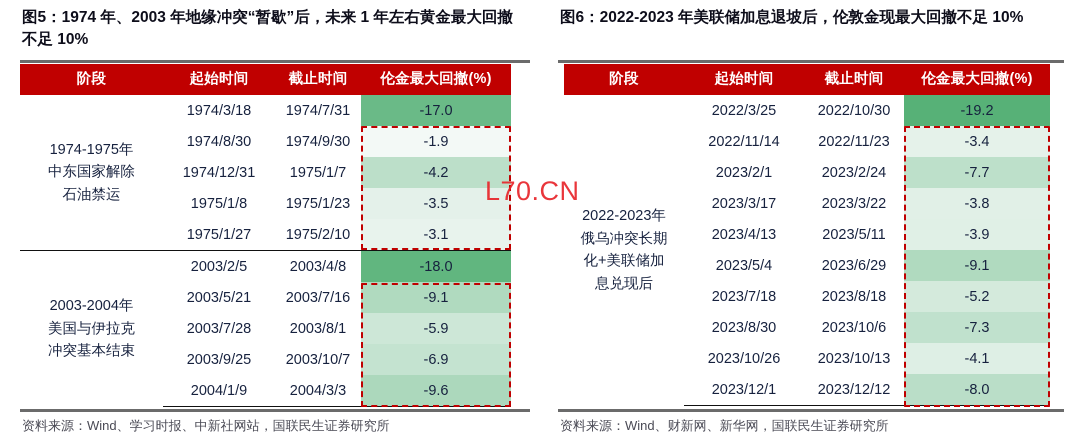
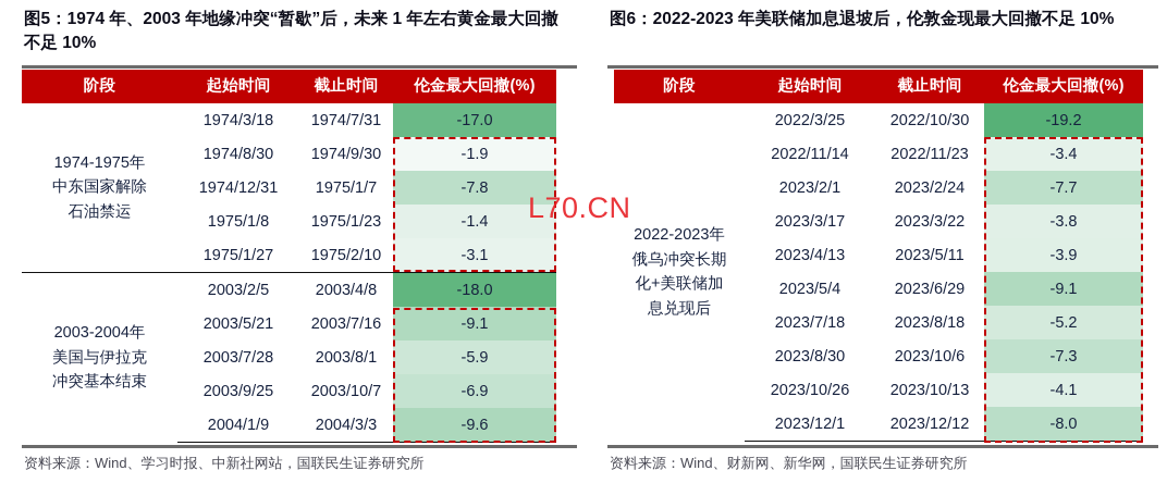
  图5：1974 年、2003 年地缘冲突“暂歇”后，未来 1 年左右黄金最大回撤不足 10%
  阶段	起始时间	截止时间	伦金最大回撤(%)
  1974-1975年中东国家解除石油禁运	1974/3/18	1974/7/31	-17.0
  1974/8/30	1974/9/30	-1.9
- 1974/12/31	1975/1/7	-4.2
+ 1974/12/31	1975/1/7	-7.8
- 1975/1/8	1975/1/23	-3.5
+ 1975/1/8	1975/1/23	-1.4
  1975/1/27	1975/2/10	-3.1
  2003-2004年美国与伊拉克冲突基本结束	2003/2/5	2003/4/8	-18.0
  2003/5/21	2003/7/16	-9.1
  2003/7/28	2003/8/1	-5.9
  2003/9/25	2003/10/7	-6.9
  2004/1/9	2004/3/3	-9.6
  资料来源：Wind、学习时报、中新社网站，国联民生证券研究所
  图6：2022-2023 年美联储加息退坡后，伦敦金现最大回撤不足 10%
  阶段	起始时间	截止时间	伦金最大回撤(%)
  2022-2023年俄乌冲突长期化+美联储加息兑现后	2022/3/25	2022/10/30	-19.2
  2022/11/14	2022/11/23	-3.4
  2023/2/1	2023/2/24	-7.7
  2023/3/17	2023/3/22	-3.8
  2023/4/13	2023/5/11	-3.9
  2023/5/4	2023/6/29	-9.1
  2023/7/18	2023/8/18	-5.2
  2023/8/30	2023/10/6	-7.3
  2023/10/26	2023/10/13	-4.1
  2023/12/1	2023/12/12	-8.0
  资料来源：Wind、财新网、新华网，国联民生证券研究所
  L70.CN
